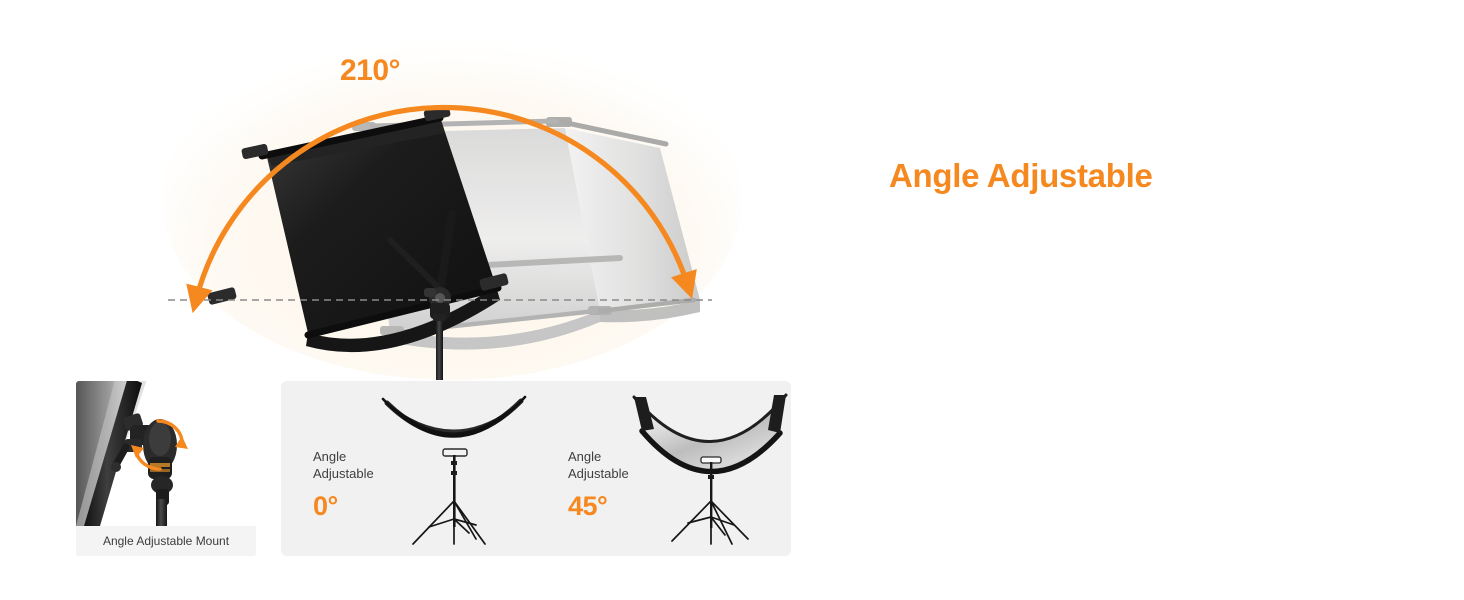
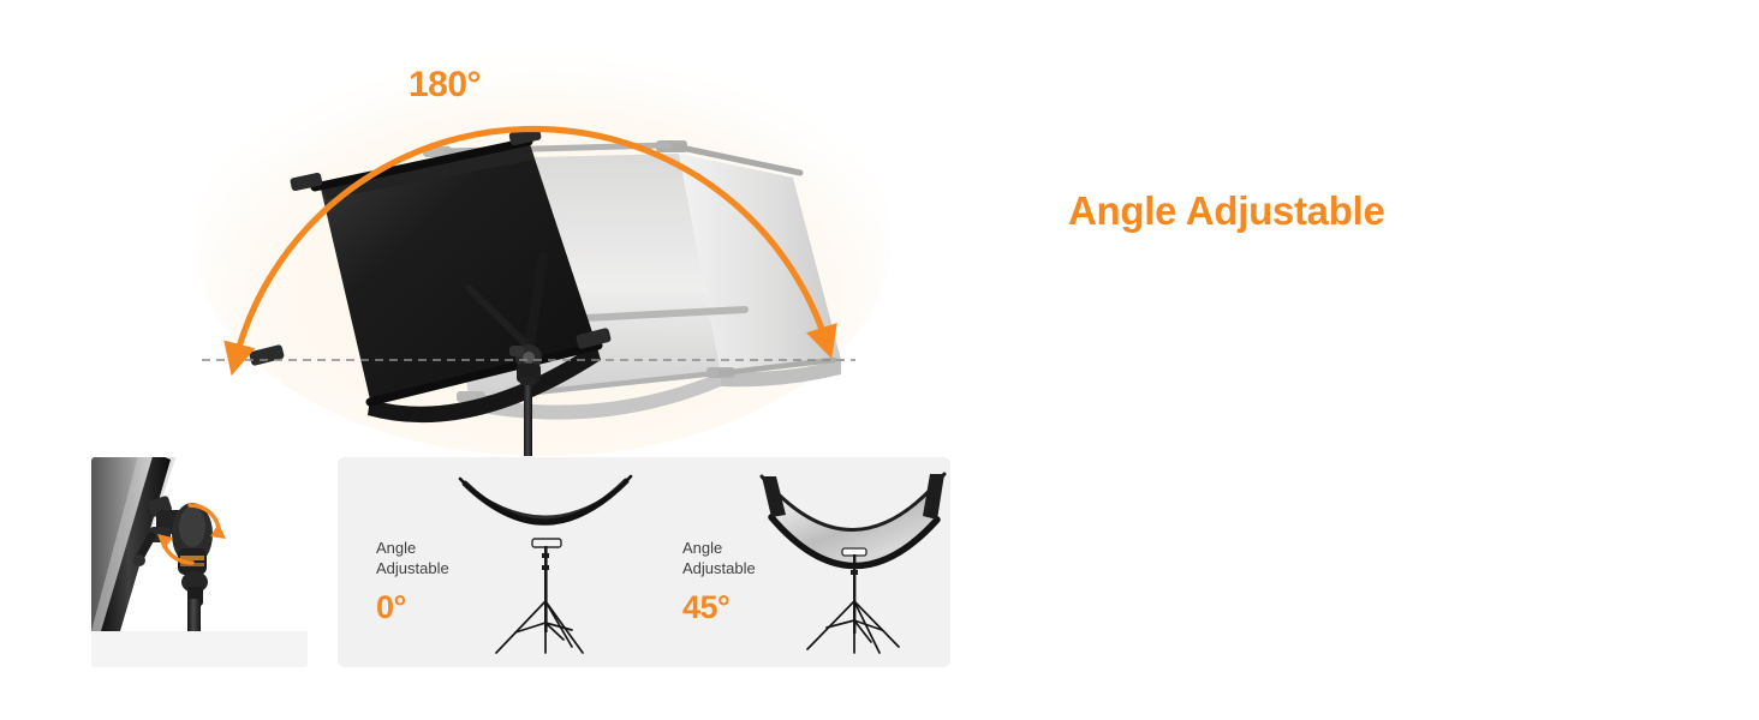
- 210°
+ 180°
- Angle Adjustable Mount
  Angle
  Adjustable
  0°
  Angle
  Adjustable
  45°
  Angle Adjustable
